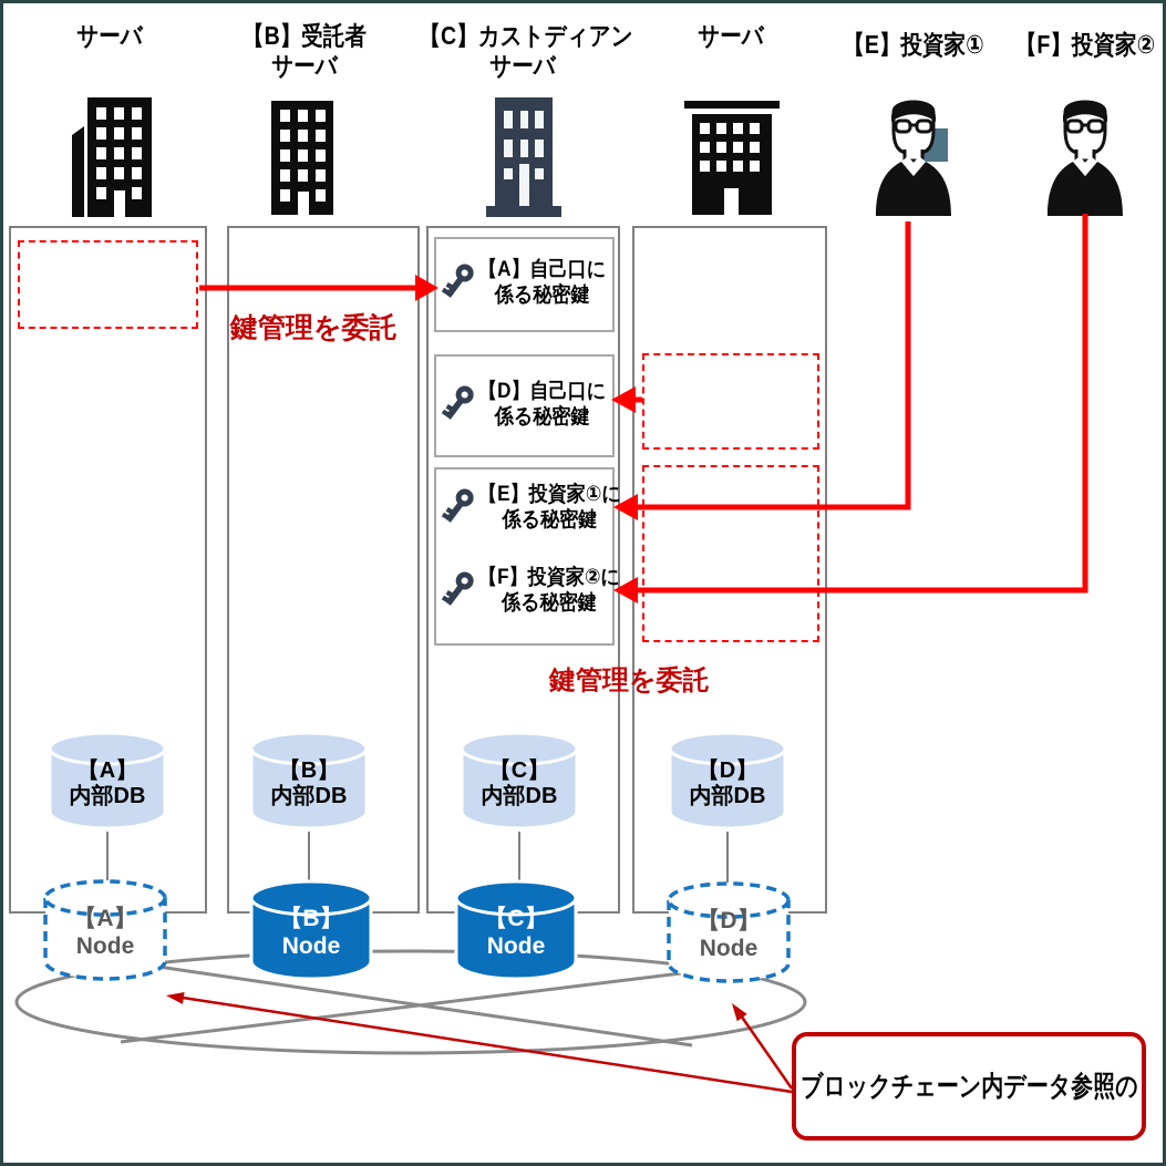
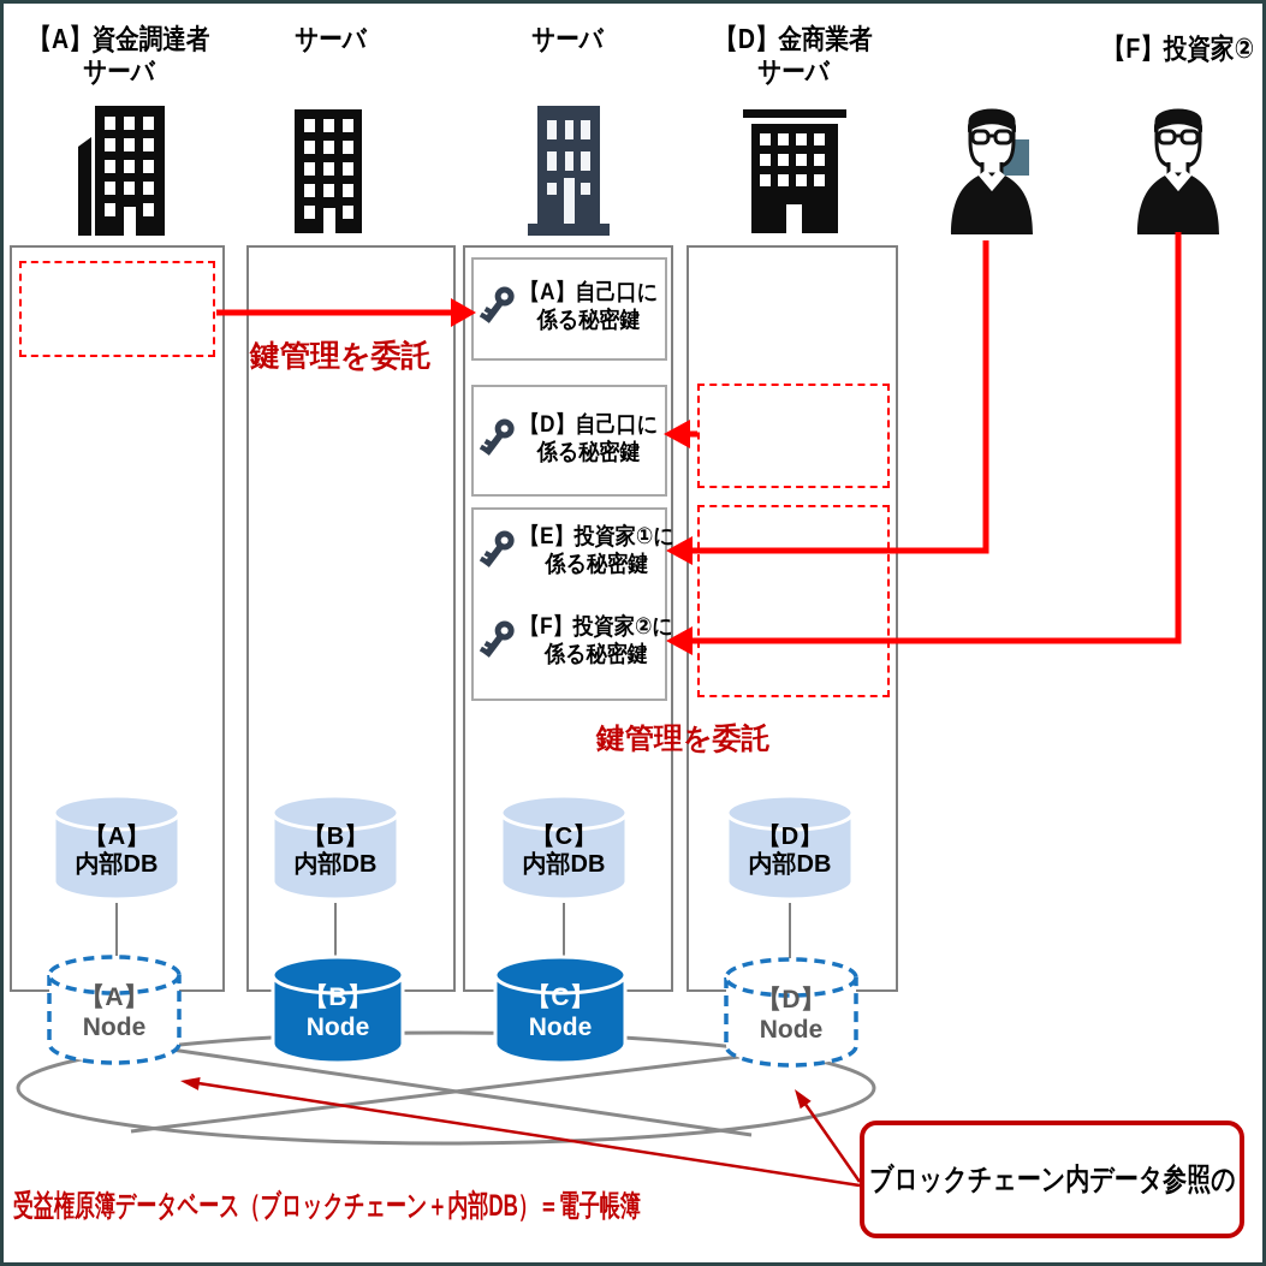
+ 【A】資金調達者
  サーバ
- 【B】受託者
  サーバ
- 【C】カストディアン
  サーバ
+ 【D】金商業者
  サーバ
- 【E】投資家①
  【F】投資家②
  【A】自己口に
  係る秘密鍵
  【D】自己口に
  係る秘密鍵
  【E】投資家①に
  係る秘密鍵
  【F】投資家②に
  係る秘密鍵
  鍵管理を委託
  鍵管理を委託
  【A】
  内部DB
  【B】
  内部DB
  【C】
  内部DB
  【D】
  内部DB
  【A】
  Node
  【B】
  Node
  【C】
  Node
  【D】
  Node
  ブロックチェーン内データ参照の
+ 受益権原簿データベース（ブロックチェーン＋内部DB）＝電子帳簿
